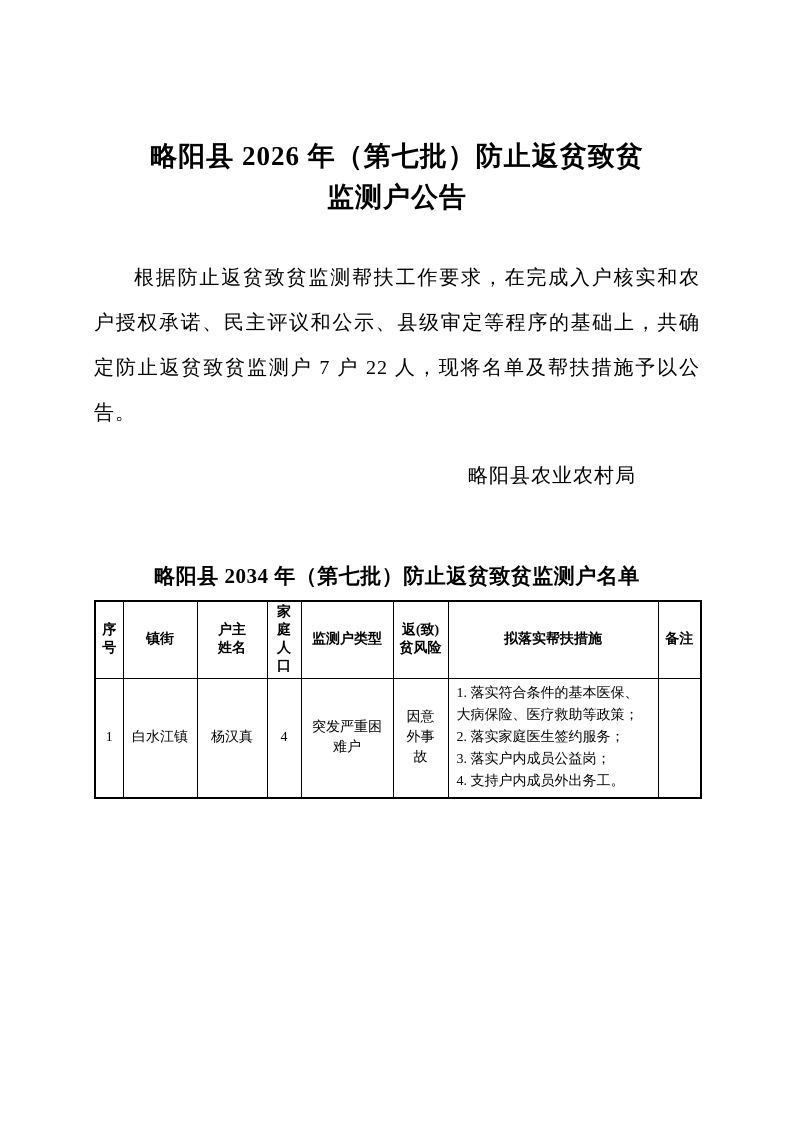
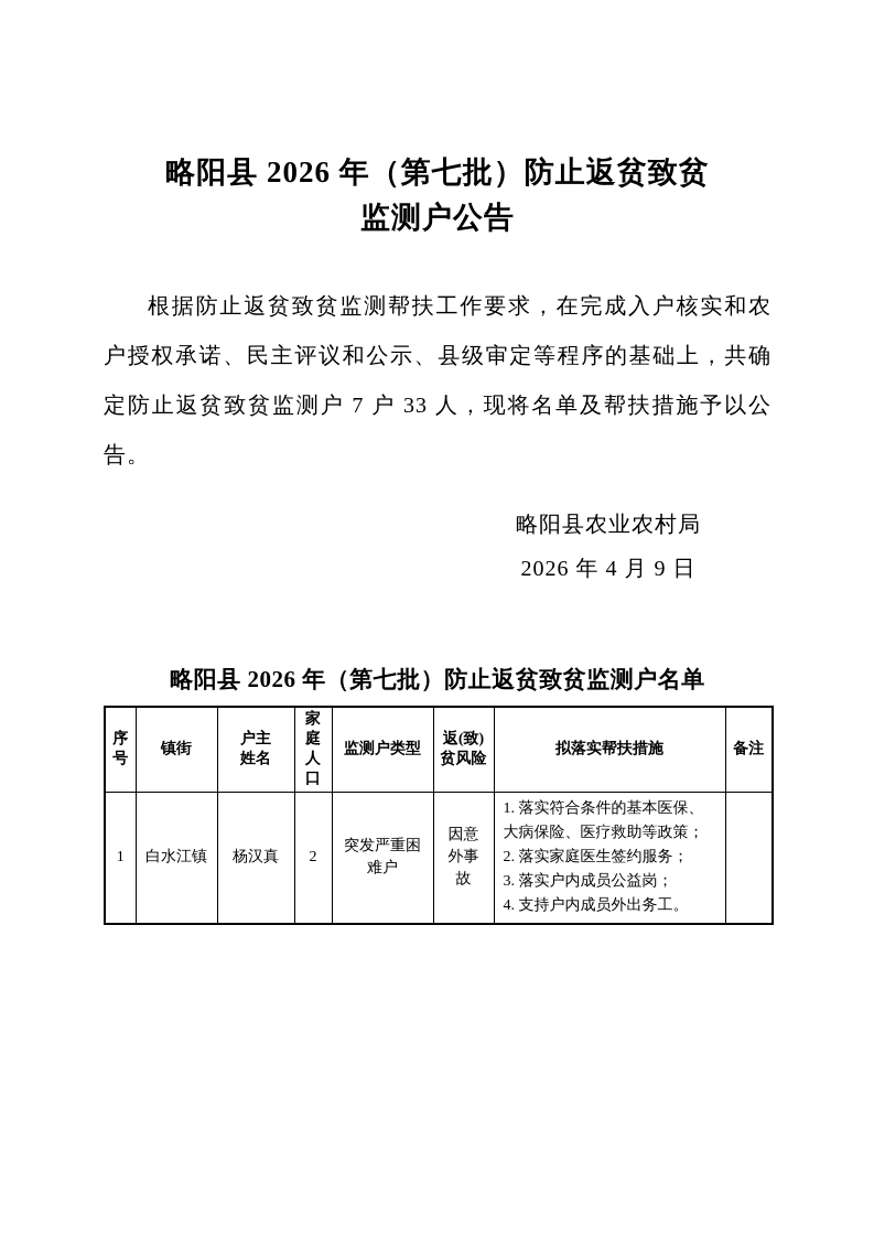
  略阳县 2026 年（第七批）防止返贫致贫
  监测户公告
- 根据防止返贫致贫监测帮扶工作要求，在完成入户核实和农户授权承诺、民主评议和公示、县级审定等程序的基础上，共确定防止返贫致贫监测户 7 户 22 人，现将名单及帮扶措施予以公告。
+ 根据防止返贫致贫监测帮扶工作要求，在完成入户核实和农户授权承诺、民主评议和公示、县级审定等程序的基础上，共确定防止返贫致贫监测户 7 户 33 人，现将名单及帮扶措施予以公告。
  略阳县农业农村局
+ 2026 年 4 月 9 日
- 略阳县 2034 年（第七批）防止返贫致贫监测户名单
+ 略阳县 2026 年（第七批）防止返贫致贫监测户名单
  序 号	镇街	户主 姓名	家 庭 人 口	监测户类型	返(致) 贫风险	拟落实帮扶措施	备注
- 1	白水江镇	杨汉真	4	突发严重困难户	因意外事故	1. 落实符合条件的基本医保、大病保险、医疗救助等政策；2. 落实家庭医生签约服务；3. 落实户内成员公益岗；4. 支持户内成员外出务工。
+ 1	白水江镇	杨汉真	2	突发严重困难户	因意外事故	1. 落实符合条件的基本医保、大病保险、医疗救助等政策；2. 落实家庭医生签约服务；3. 落实户内成员公益岗；4. 支持户内成员外出务工。
